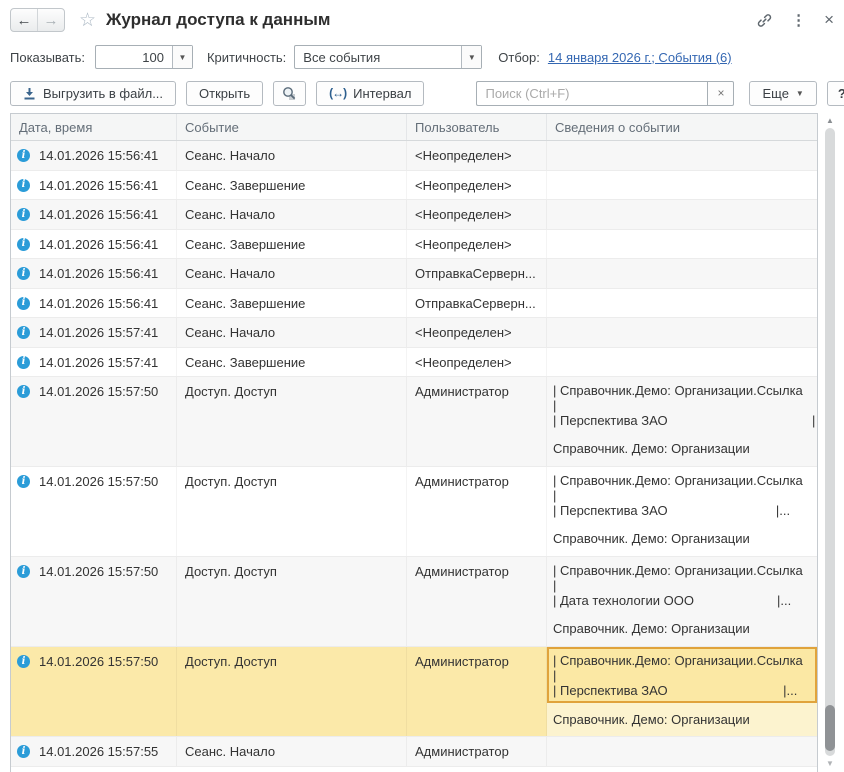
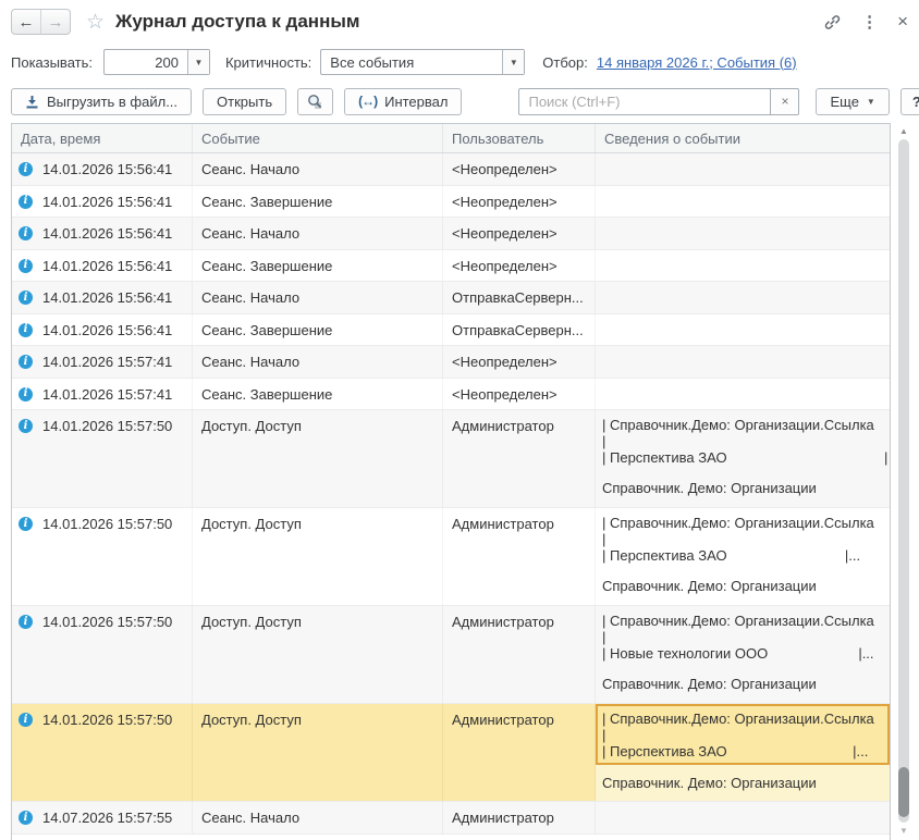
  ←
  →
  ☆
  Журнал доступа к данным
  ⋮
  ×
  Показывать:
- 100
+ 200
  ▼
  Критичность:
  Все события
  ▼
  Отбор:
  14 января 2026 г.; События (6)
  Выгрузить в файл...
  Открыть
  (↔)
  Интервал
  Поиск (Ctrl+F)
  ×
  Еще
  ▼
  ?
  Дата, время
  Событие
  Пользователь
  Сведения о событии
  i
  14.01.2026 15:56:41
  Сеанс. Начало
  <Неопределен>
  i
  14.01.2026 15:56:41
  Сеанс. Завершение
  <Неопределен>
  i
  14.01.2026 15:56:41
  Сеанс. Начало
  <Неопределен>
  i
  14.01.2026 15:56:41
  Сеанс. Завершение
  <Неопределен>
  i
  14.01.2026 15:56:41
  Сеанс. Начало
  ОтправкаСерверн...
  i
  14.01.2026 15:56:41
  Сеанс. Завершение
  ОтправкаСерверн...
  i
  14.01.2026 15:57:41
  Сеанс. Начало
  <Неопределен>
  i
  14.01.2026 15:57:41
  Сеанс. Завершение
  <Неопределен>
  i
  14.01.2026 15:57:50
  Доступ. Доступ
  Администратор
  | Справочник.Демо: Организации.Ссылка
  |
  | Перспектива ЗАО |
  Справочник. Демо: Организации
  i
  14.01.2026 15:57:50
  Доступ. Доступ
  Администратор
  | Справочник.Демо: Организации.Ссылка
  |
  | Перспектива ЗАО |...
  Справочник. Демо: Организации
  i
  14.01.2026 15:57:50
  Доступ. Доступ
  Администратор
  | Справочник.Демо: Организации.Ссылка
  |
- | Дата технологии ООО |...
+ | Новые технологии ООО |...
  Справочник. Демо: Организации
  i
  14.01.2026 15:57:50
  Доступ. Доступ
  Администратор
  | Справочник.Демо: Организации.Ссылка
  |
  | Перспектива ЗАО |...
  Справочник. Демо: Организации
  i
- 14.01.2026 15:57:55
+ 14.07.2026 15:57:55
  Сеанс. Начало
  Администратор
  ▲
  ▼
